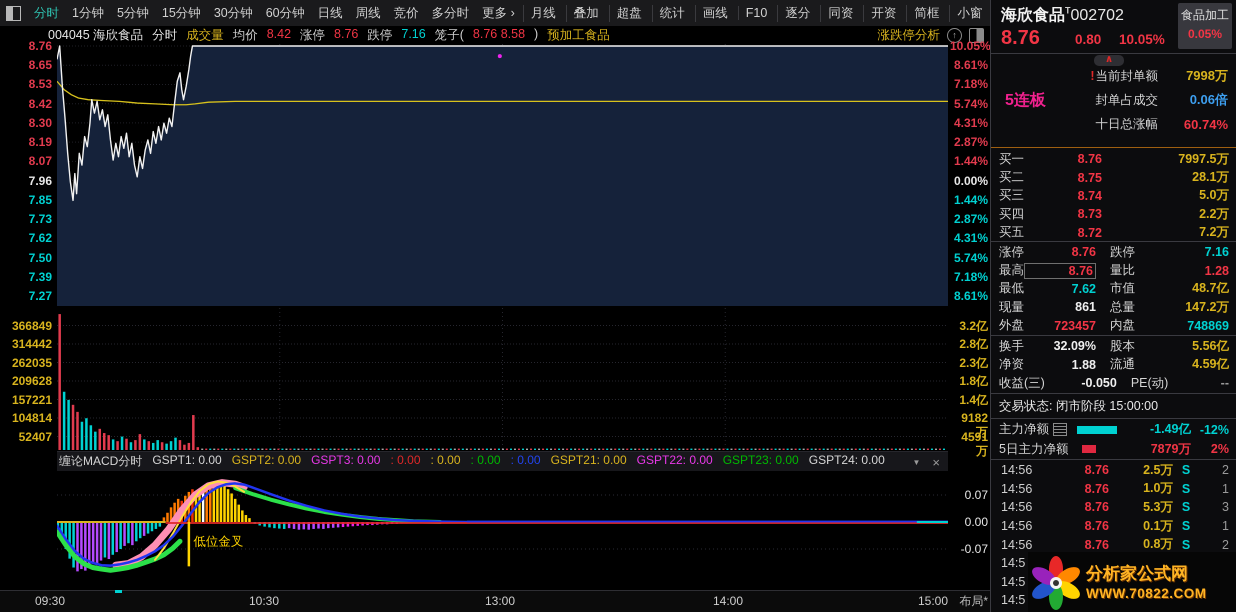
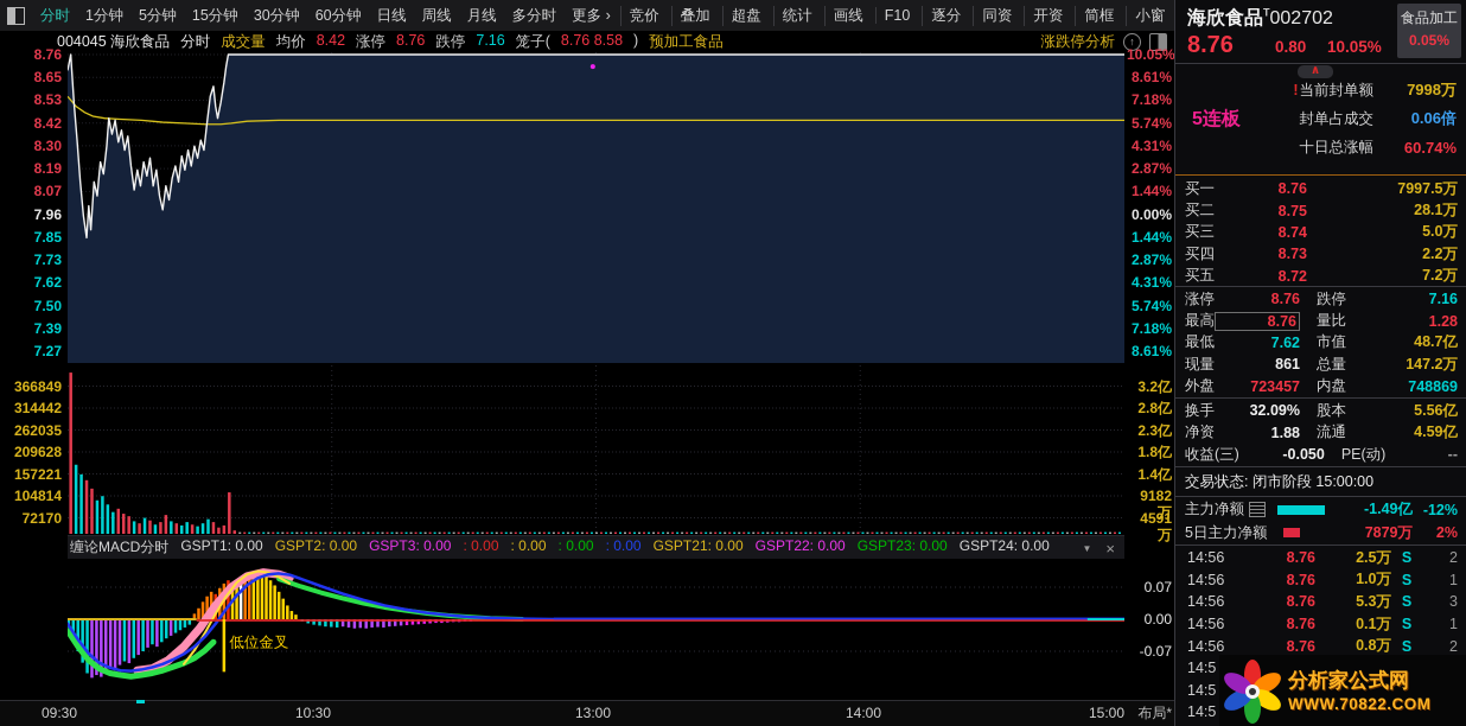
  分时
  1分钟
  5分钟
  15分钟
  30分钟
  60分钟
  日线
  周线
- 竞价
+ 月线
  多分时
  更多 ›
- 月线
+ 竞价
  叠加
  超盘
  统计
  画线
  F10
  逐分
  同资
  开资
  简框
  小窗
  004045 海欣食品
  分时
  成交量
  均价
  8.42
  涨停
  8.76
  跌停
  7.16
  笼子(
  8.76 8.58
  )
  预加工食品
  涨跌停分析
  ↑
  低位金叉
  8.76
  8.65
  8.53
  8.42
  8.30
  8.19
  8.07
  7.96
  7.85
  7.73
  7.62
  7.50
  7.39
  7.27
  366849
  314442
  262035
  209628
  157221
  104814
- 52407
+ 72170
  10.05%
  8.61%
  7.18%
  5.74%
  4.31%
  2.87%
  1.44%
  0.00%
  1.44%
  2.87%
  4.31%
  5.74%
  7.18%
  8.61%
  3.2亿
  2.8亿
  2.3亿
  1.8亿
  1.4亿
  9182万
  4591万
  0.07
  0.00
  -0.07
  缠论MACD分时
  GSPT1: 0.00
  GSPT2: 0.00
  GSPT3: 0.00
  : 0.00
  : 0.00
  : 0.00
  : 0.00
  GSPT21: 0.00
  GSPT22: 0.00
  GSPT23: 0.00
  GSPT24: 0.00
  ▼
  ×
  09:30
  10:30
  13:00
  14:00
  15:00
  布局*
  海欣食品T002702
  食品加工
  0.05%
  8.76
  0.80
  10.05%
  5连板
  ∧
  !当前封单额
  7998万
  封单占成交
  0.06倍
  十日总涨幅
  60.74%
  买一
  8.76
  7997.5万
  买二
  8.75
  28.1万
  买三
  8.74
  5.0万
  买四
  8.73
  2.2万
  买五
  8.72
  7.2万
  涨停
  8.76
  跌停
  7.16
  最高
  8.76
  量比
  1.28
  最低
  7.62
  市值
  48.7亿
  现量
  861
  总量
  147.2万
  外盘
  723457
  内盘
  748869
  换手
  32.09%
  股本
  5.56亿
  净资
  1.88
  流通
  4.59亿
  收益(三)
  -0.050
  PE(动)
  --
  交易状态: 闭市阶段 15:00:00
  主力净额
  -1.49亿
  -12%
  5日主力净额
  7879万
  2%
  14:56
  8.76
  2.5万
  S
  2
  14:56
  8.76
  1.0万
  S
  1
  14:56
  8.76
  5.3万
  S
  3
  14:56
  8.76
  0.1万
  S
  1
  14:56
  8.76
  0.8万
  S
  2
  14:5
  14:5
  14:5
  分析家公式网
  WWW.70822.COM
